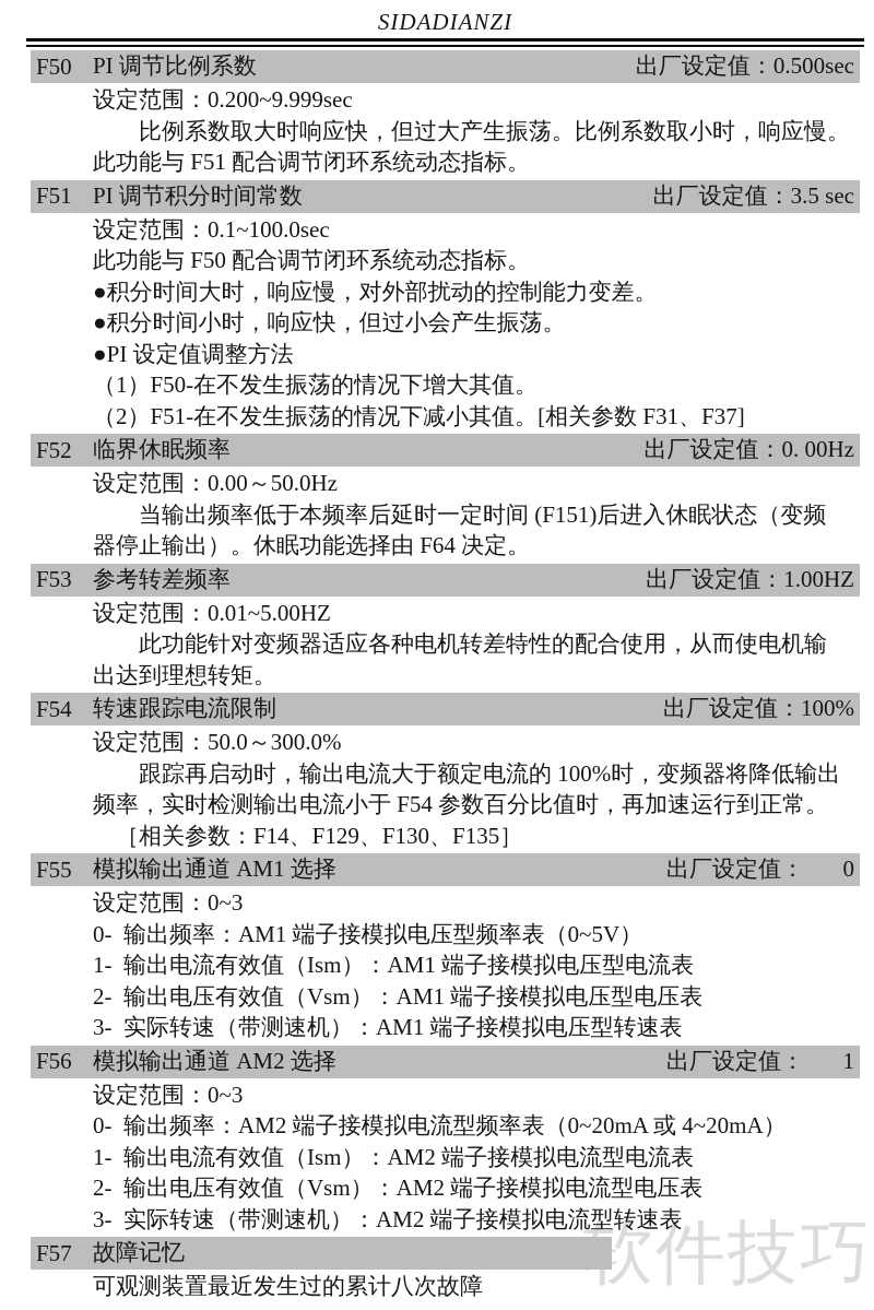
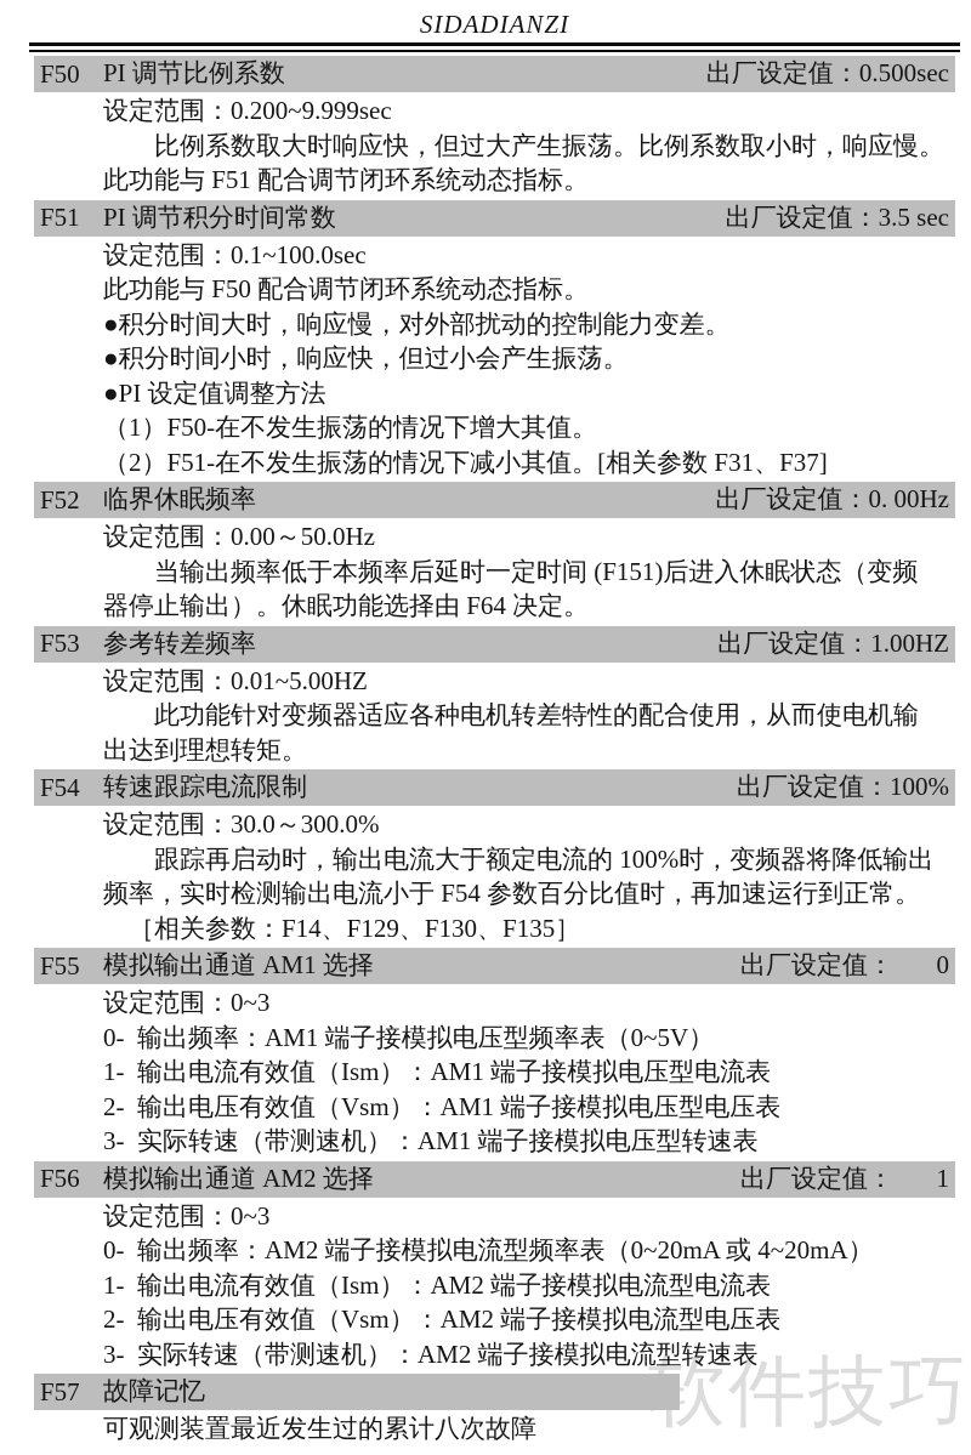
  SIDADIANZI
  F50
  PI 调节比例系数
  出厂设定值：0.500sec
  设定范围：0.200~9.999sec
  比例系数取大时响应快，但过大产生振荡。比例系数取小时，响应慢。
  此功能与 F51 配合调节闭环系统动态指标。
  F51
  PI 调节积分时间常数
  出厂设定值：3.5 sec
  设定范围：0.1~100.0sec
  此功能与 F50 配合调节闭环系统动态指标。
  ●积分时间大时，响应慢，对外部扰动的控制能力变差。
  ●积分时间小时，响应快，但过小会产生振荡。
  ●PI 设定值调整方法
  （1）F50-在不发生振荡的情况下增大其值。
  （2）F51-在不发生振荡的情况下减小其值。[相关参数 F31、F37]
  F52
  临界休眠频率
  出厂设定值：0. 00Hz
  设定范围：0.00～50.0Hz
  当输出频率低于本频率后延时一定时间 (F151)后进入休眠状态（变频
  器停止输出）。休眠功能选择由 F64 决定。
  F53
  参考转差频率
  出厂设定值：1.00HZ
  设定范围：0.01~5.00HZ
  此功能针对变频器适应各种电机转差特性的配合使用，从而使电机输
  出达到理想转矩。
  F54
  转速跟踪电流限制
  出厂设定值：100%
- 设定范围：50.0～300.0%
+ 设定范围：30.0～300.0%
  跟踪再启动时，输出电流大于额定电流的 100%时，变频器将降低输出
  频率，实时检测输出电流小于 F54 参数百分比值时，再加速运行到正常。
  ［相关参数：F14、F129、F130、F135］
  F55
  模拟输出通道 AM1 选择
  出厂设定值： 0
  设定范围：0~3
  0- 输出频率：AM1 端子接模拟电压型频率表（0~5V）
  1- 输出电流有效值（Ism）：AM1 端子接模拟电压型电流表
  2- 输出电压有效值（Vsm）：AM1 端子接模拟电压型电压表
  3- 实际转速（带测速机）：AM1 端子接模拟电压型转速表
  F56
  模拟输出通道 AM2 选择
  出厂设定值： 1
  设定范围：0~3
  0- 输出频率：AM2 端子接模拟电流型频率表（0~20mA 或 4~20mA）
  1- 输出电流有效值（Ism）：AM2 端子接模拟电流型电流表
  2- 输出电压有效值（Vsm）：AM2 端子接模拟电流型电压表
  3- 实际转速（带测速机）：AM2 端子接模拟电流型转速表
  F57
  故障记忆
  可观测装置最近发生过的累计八次故障
  软件技巧
